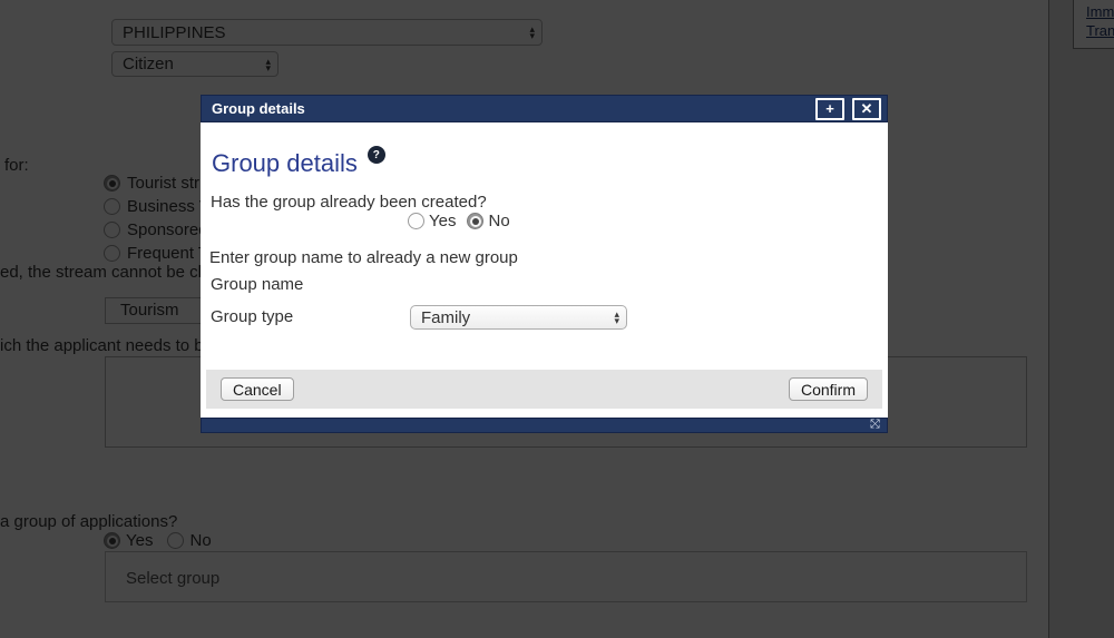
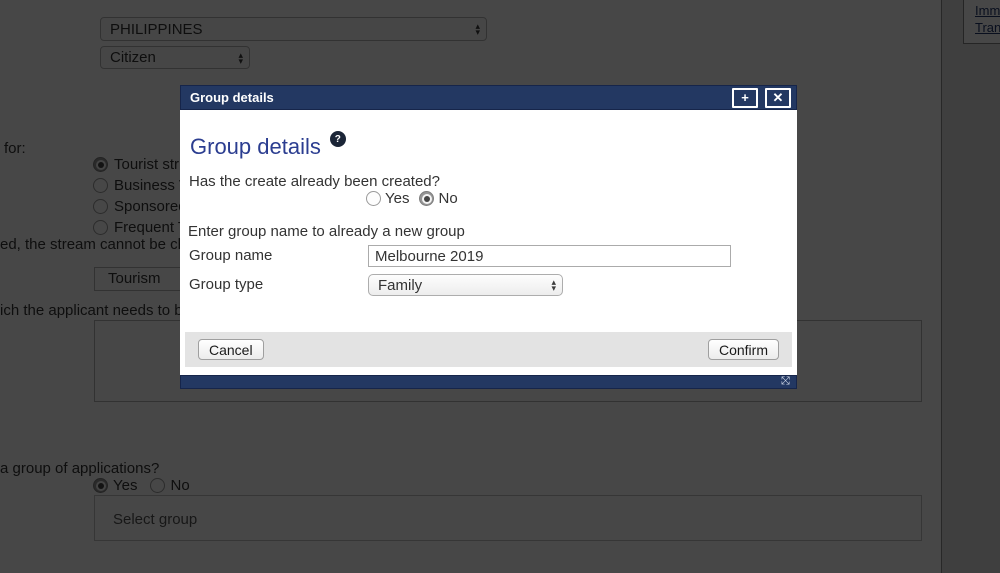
  PHILIPPINES
  ▴
  ▾
  Citizen
  ▴
  ▾
  for:
  Tourist str
  Business
  Sponsore
  Frequent
  ed, the stream cannot be c
  Tourism
  ich the applicant needs to b
  a group of applications?
  Yes
  No
  Select group
  Imm
  Tran
  Group details
  +
  ✕
  Group details
  ?
- Has the group already been created?
+ Has the create already been created?
  Yes
  No
  Enter group name to already a new group
  Group name
+ Melbourne 2019
  Group type
  Family
  ▴
  ▾
  Cancel
  Confirm
  ⤡
  ⤢
